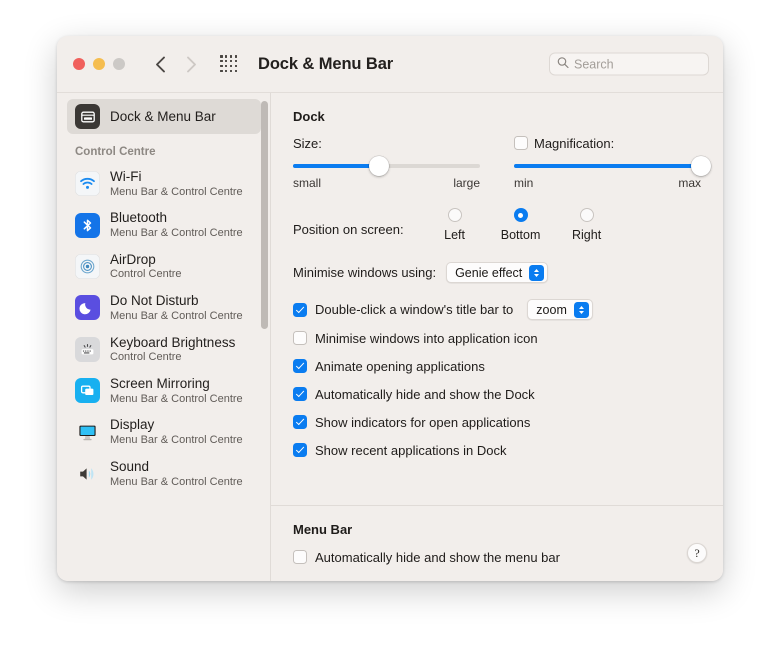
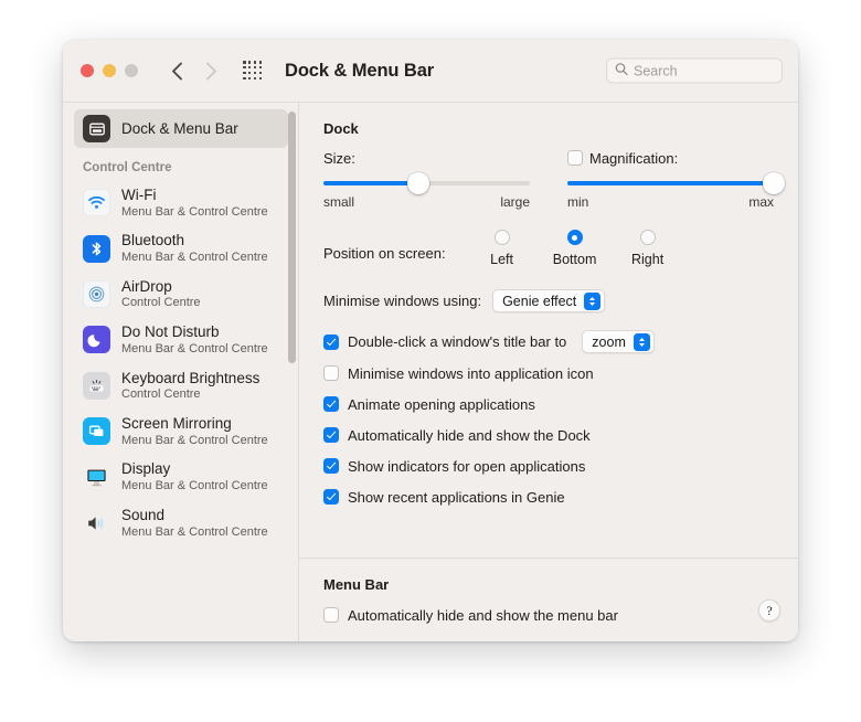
  Dock & Menu Bar
  Search
  Dock & Menu Bar
  Control Centre
  Wi-Fi
  Menu Bar & Control Centre
  Bluetooth
  Menu Bar & Control Centre
  AirDrop
  Control Centre
  Do Not Disturb
  Menu Bar & Control Centre
  Keyboard Brightness
  Control Centre
  Screen Mirroring
  Menu Bar & Control Centre
  Display
  Menu Bar & Control Centre
  Sound
  Menu Bar & Control Centre
  Dock
  Size:
  small
  large
  Magnification:
  min
  max
  Position on screen:
  Left
  Bottom
  Right
  Minimise windows using:
  Genie effect
  Double-click a window's title bar to
  zoom
  Minimise windows into application icon
  Animate opening applications
  Automatically hide and show the Dock
  Show indicators for open applications
- Show recent applications in Dock
+ Show recent applications in Genie
  Menu Bar
  Automatically hide and show the menu bar
  ?
